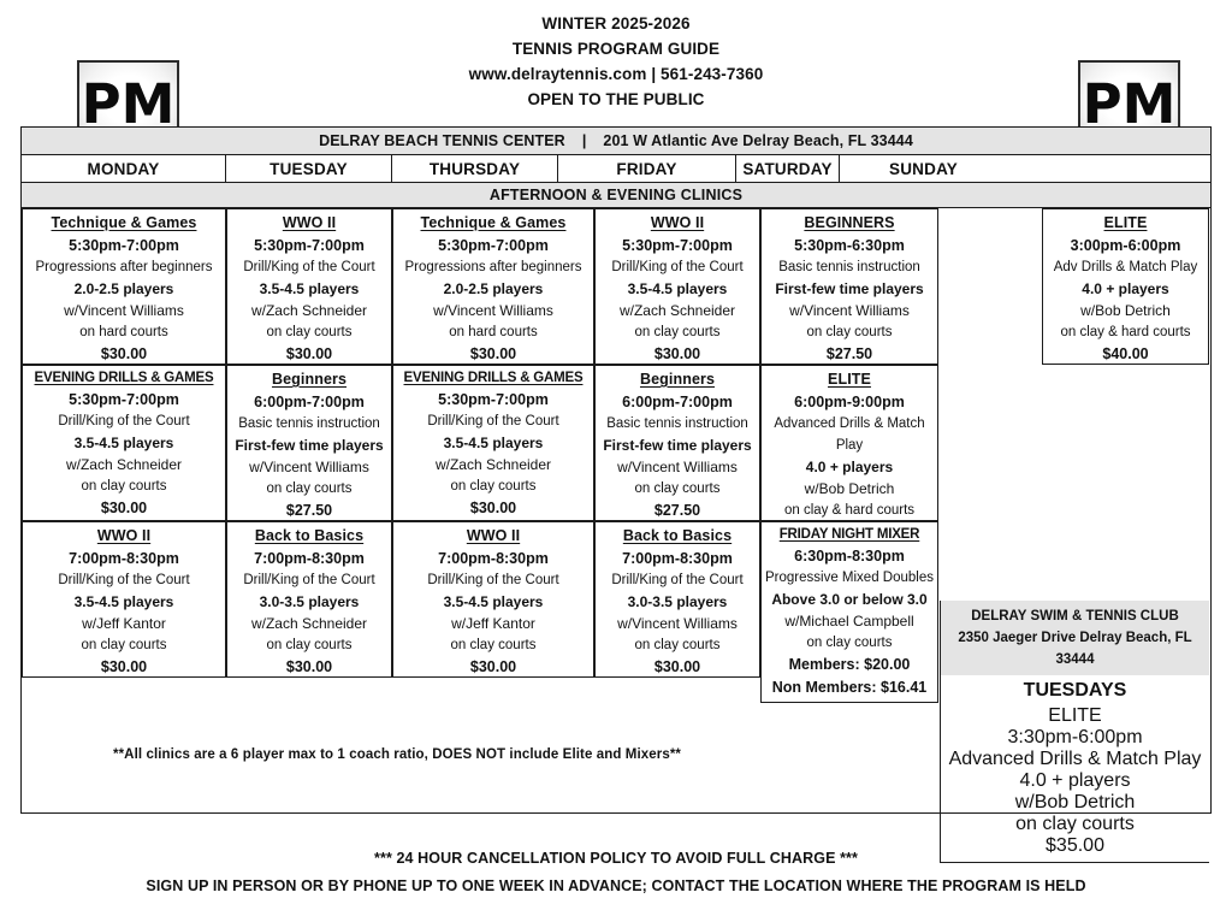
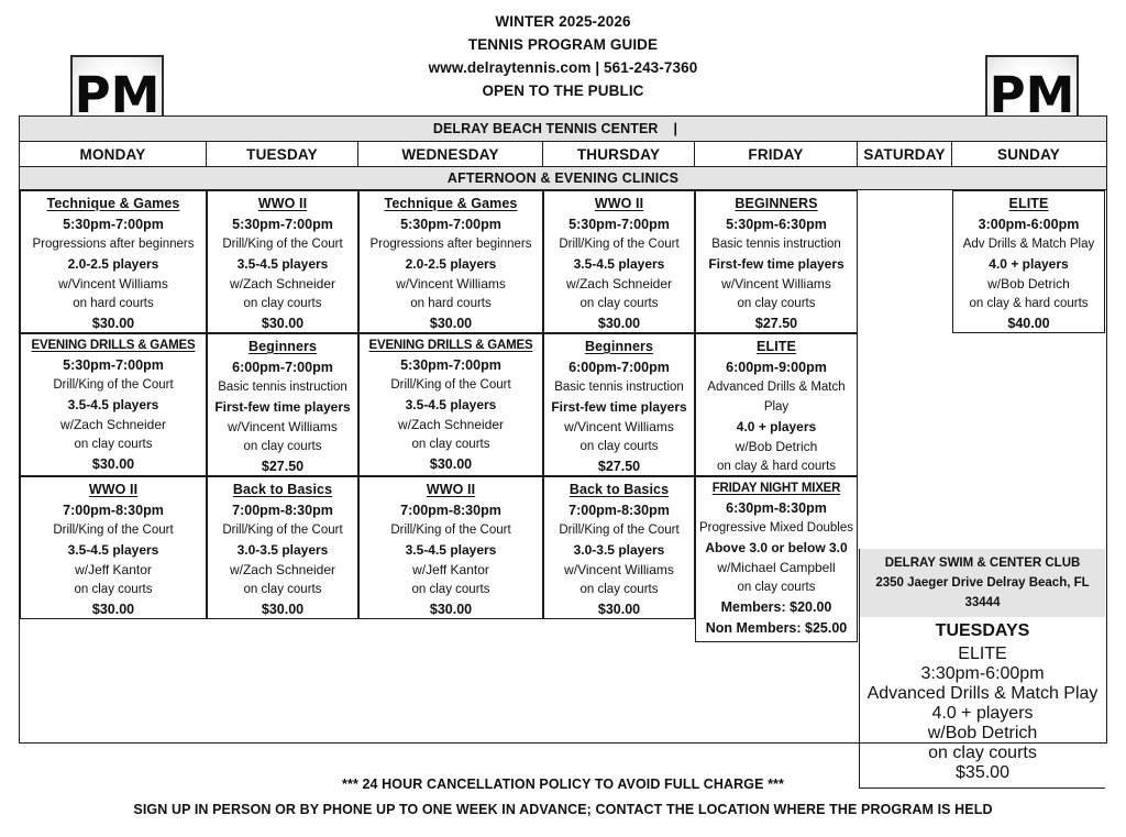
  WINTER 2025-2026
  TENNIS PROGRAM GUIDE
  www.delraytennis.com | 561-243-7360
  OPEN TO THE PUBLIC
  PM
  PM
  DELRAY BEACH TENNIS CENTER
  |
- 201 W Atlantic Ave Delray Beach, FL 33444
  MONDAY
  TUESDAY
+ WEDNESDAY
  THURSDAY
  FRIDAY
  SATURDAY
  SUNDAY
  AFTERNOON & EVENING CLINICS
  Technique & Games
  5:30pm-7:00pm
  Progressions after beginners
  2.0-2.5 players
  w/Vincent Williams
  on hard courts
  $30.00
  WWO II
  5:30pm-7:00pm
  Drill/King of the Court
  3.5-4.5 players
  w/Zach Schneider
  on clay courts
  $30.00
  Technique & Games
  5:30pm-7:00pm
  Progressions after beginners
  2.0-2.5 players
  w/Vincent Williams
  on hard courts
  $30.00
  WWO II
  5:30pm-7:00pm
  Drill/King of the Court
  3.5-4.5 players
  w/Zach Schneider
  on clay courts
  $30.00
  BEGINNERS
  5:30pm-6:30pm
  Basic tennis instruction
  First-few time players
  w/Vincent Williams
  on clay courts
  $27.50
  ELITE
  3:00pm-6:00pm
  Adv Drills & Match Play
  4.0 + players
  w/Bob Detrich
  on clay & hard courts
  $40.00
  EVENING DRILLS & GAMES
  5:30pm-7:00pm
  Drill/King of the Court
  3.5-4.5 players
  w/Zach Schneider
  on clay courts
  $30.00
  Beginners
  6:00pm-7:00pm
  Basic tennis instruction
  First-few time players
  w/Vincent Williams
  on clay courts
  $27.50
  EVENING DRILLS & GAMES
  5:30pm-7:00pm
  Drill/King of the Court
  3.5-4.5 players
  w/Zach Schneider
  on clay courts
  $30.00
  Beginners
  6:00pm-7:00pm
  Basic tennis instruction
  First-few time players
  w/Vincent Williams
  on clay courts
  $27.50
  ELITE
  6:00pm-9:00pm
  Advanced Drills & Match Play
  4.0 + players
  w/Bob Detrich
  on clay & hard courts
  WWO II
  7:00pm-8:30pm
  Drill/King of the Court
  3.5-4.5 players
  w/Jeff Kantor
  on clay courts
  $30.00
  Back to Basics
  7:00pm-8:30pm
  Drill/King of the Court
  3.0-3.5 players
  w/Zach Schneider
  on clay courts
  $30.00
  WWO II
  7:00pm-8:30pm
  Drill/King of the Court
  3.5-4.5 players
  w/Jeff Kantor
  on clay courts
  $30.00
  Back to Basics
  7:00pm-8:30pm
  Drill/King of the Court
  3.0-3.5 players
  w/Vincent Williams
  on clay courts
  $30.00
  FRIDAY NIGHT MIXER
  6:30pm-8:30pm
  Progressive Mixed Doubles
  Above 3.0 or below 3.0
  w/Michael Campbell
  on clay courts
  Members: $20.00
- Non Members: $16.41
+ Non Members: $25.00
- DELRAY SWIM & TENNIS CLUB
+ DELRAY SWIM & CENTER CLUB
  2350 Jaeger Drive Delray Beach, FL 33444
  TUESDAYS
  ELITE
  3:30pm-6:00pm
  Advanced Drills & Match Play
  4.0 + players
  w/Bob Detrich
  on clay courts
  $35.00
- **All clinics are a 6 player max to 1 coach ratio, DOES NOT include Elite and Mixers**
  *** 24 HOUR CANCELLATION POLICY TO AVOID FULL CHARGE ***
  SIGN UP IN PERSON OR BY PHONE UP TO ONE WEEK IN ADVANCE; CONTACT THE LOCATION WHERE THE PROGRAM IS HELD
